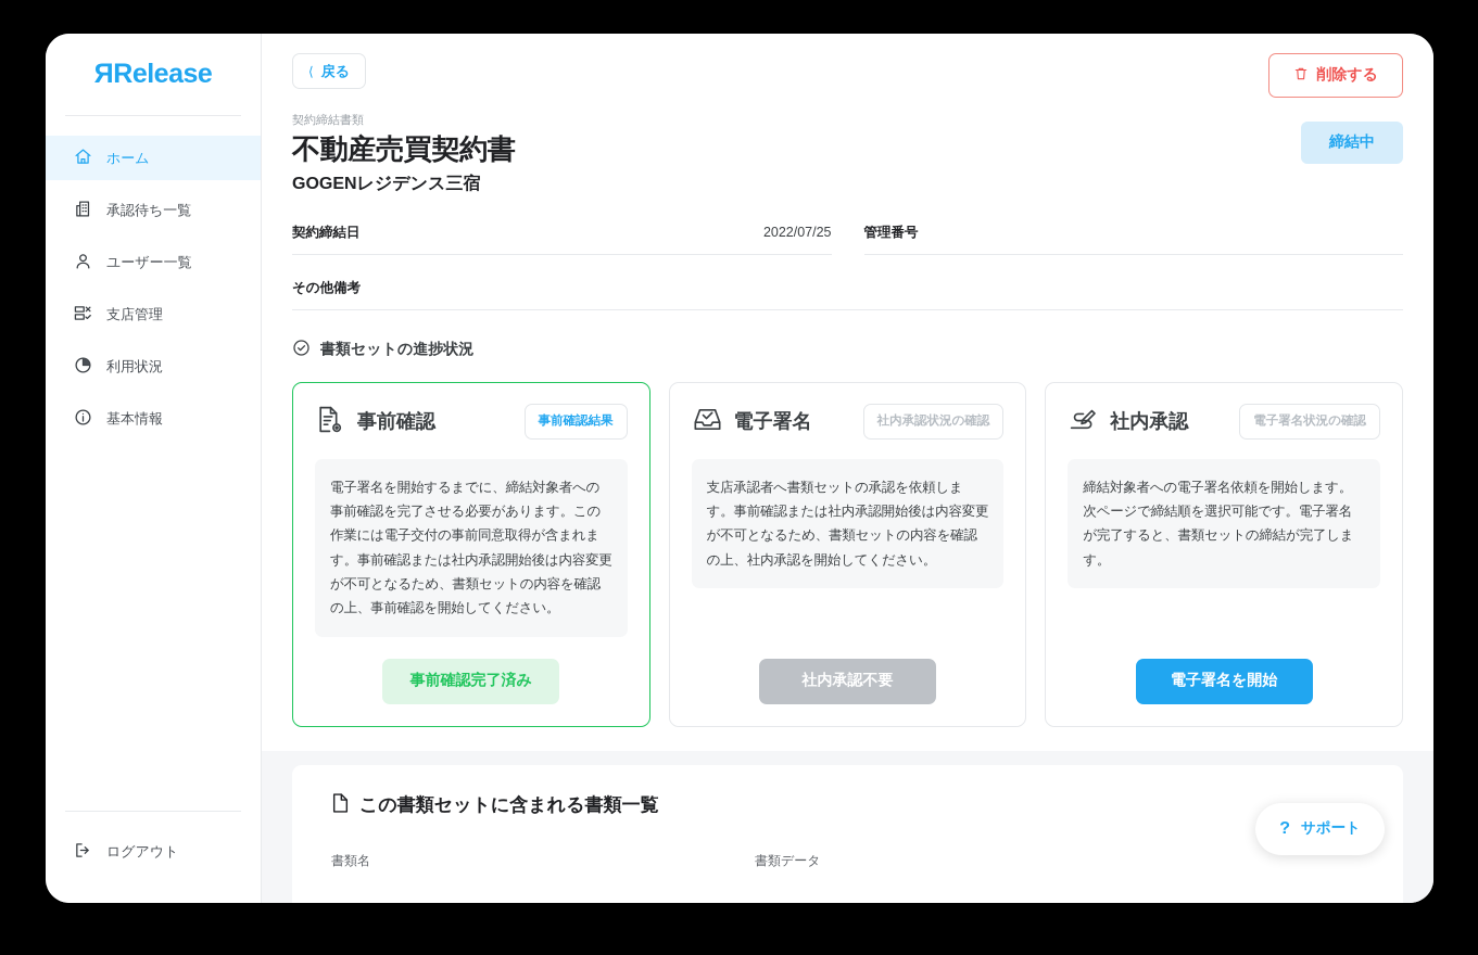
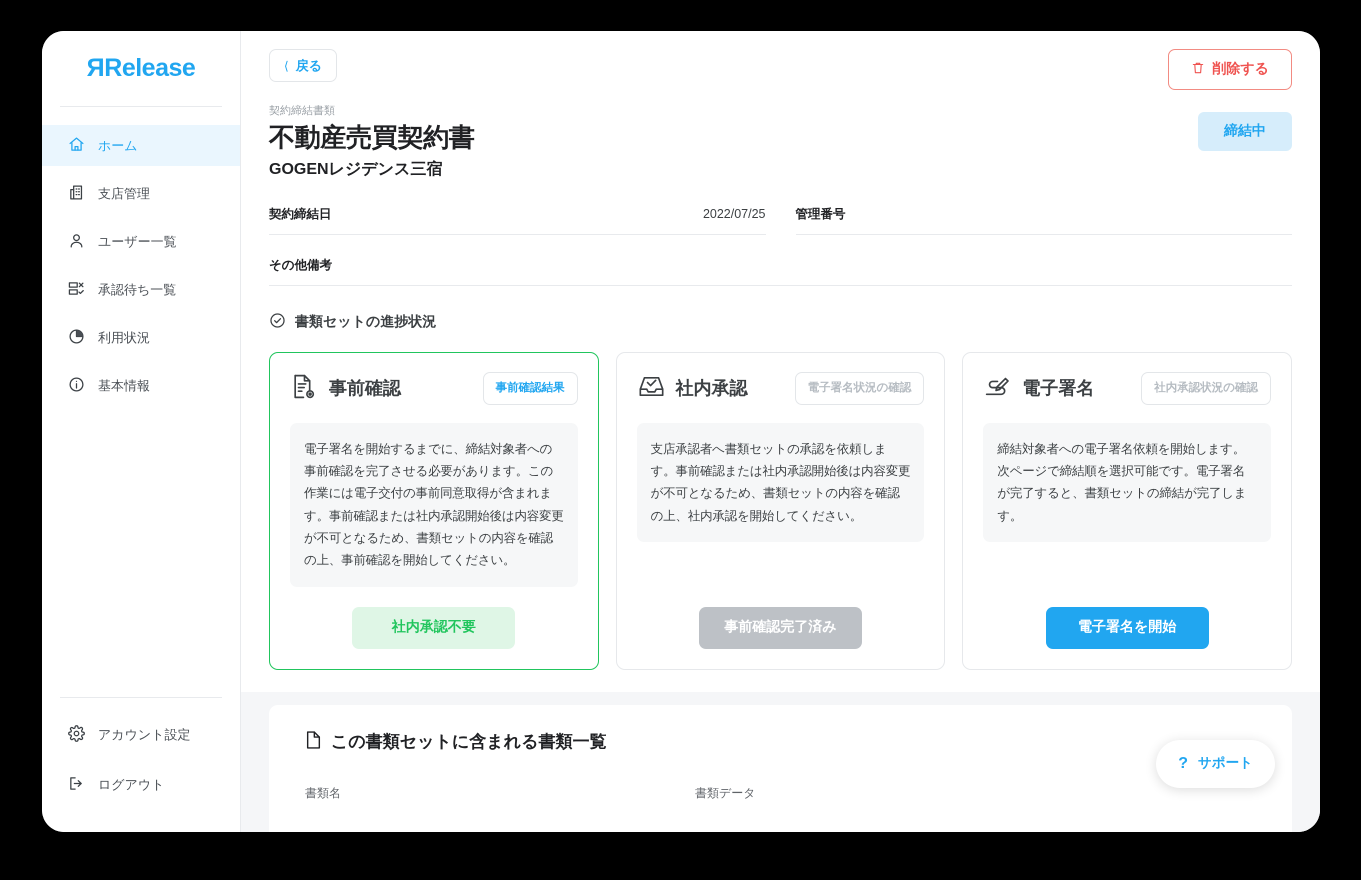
  Release
  ホーム
- 承認待ち一覧
+ 支店管理
  ユーザー一覧
- 支店管理
+ 承認待ち一覧
  利用状況
  基本情報
+ アカウント設定
  ログアウト
  ⟨
  戻る
  削除する
  契約締結書類
  不動産売買契約書
  GOGENレジデンス三宿
  締結中
  契約締結日
  2022/07/25
  管理番号
  その他備考
  書類セットの進捗状況
  事前確認
  事前確認結果
  電子署名を開始するまでに、締結対象者への事前確認を完了させる必要があります。この作業には電子交付の事前同意取得が含まれます。事前確認または社内承認開始後は内容変更が不可となるため、書類セットの内容を確認の上、事前確認を開始してください。
- 事前確認完了済み
+ 社内承認不要
- 電子署名
+ 社内承認
- 社内承認状況の確認
+ 電子署名状況の確認
  支店承認者へ書類セットの承認を依頼します。事前確認または社内承認開始後は内容変更が不可となるため、書類セットの内容を確認の上、社内承認を開始してください。
- 社内承認不要
+ 事前確認完了済み
- 社内承認
+ 電子署名
- 電子署名状況の確認
+ 社内承認状況の確認
  締結対象者への電子署名依頼を開始します。次ページで締結順を選択可能です。電子署名が完了すると、書類セットの締結が完了します。
  電子署名を開始
  この書類セットに含まれる書類一覧
  書類名
  書類データ
  ?
  サポート
